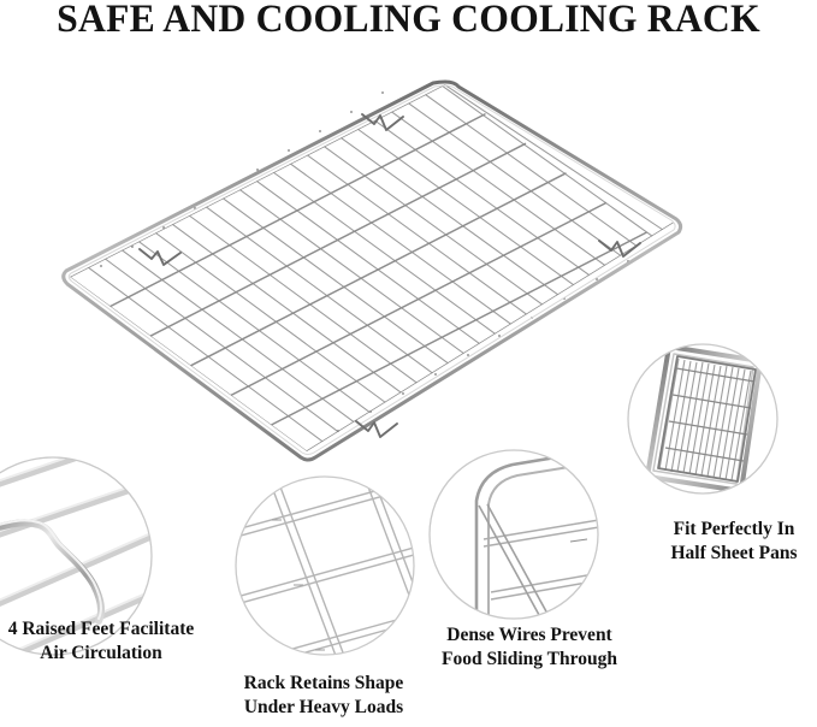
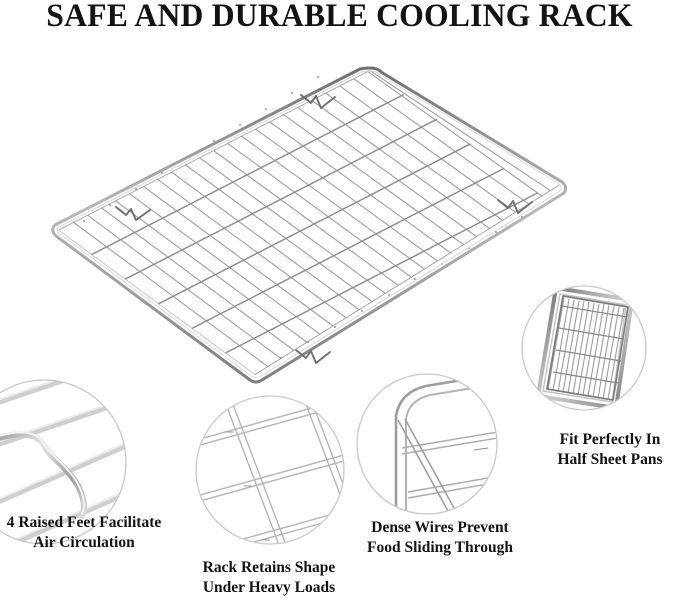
- SAFE AND COOLING COOLING RACK
+ SAFE AND DURABLE COOLING RACK
  4 Raised Feet Facilitate
  Air Circulation
  Rack Retains Shape
  Under Heavy Loads
  Dense Wires Prevent
  Food Sliding Through
  Fit Perfectly In
  Half Sheet Pans
